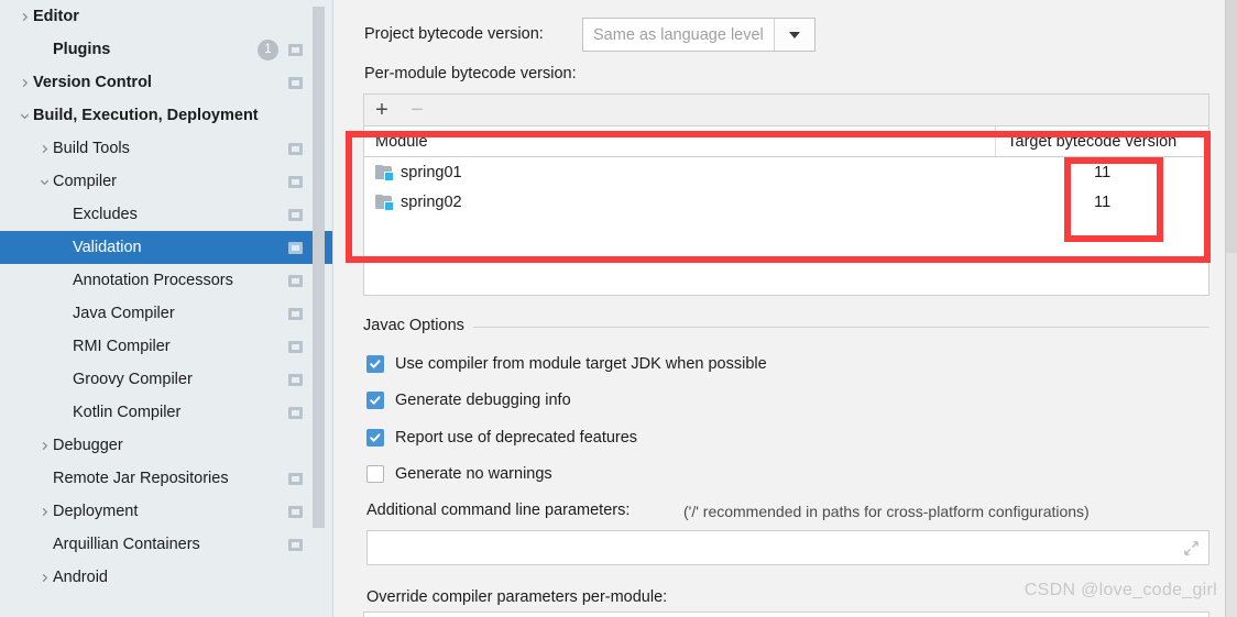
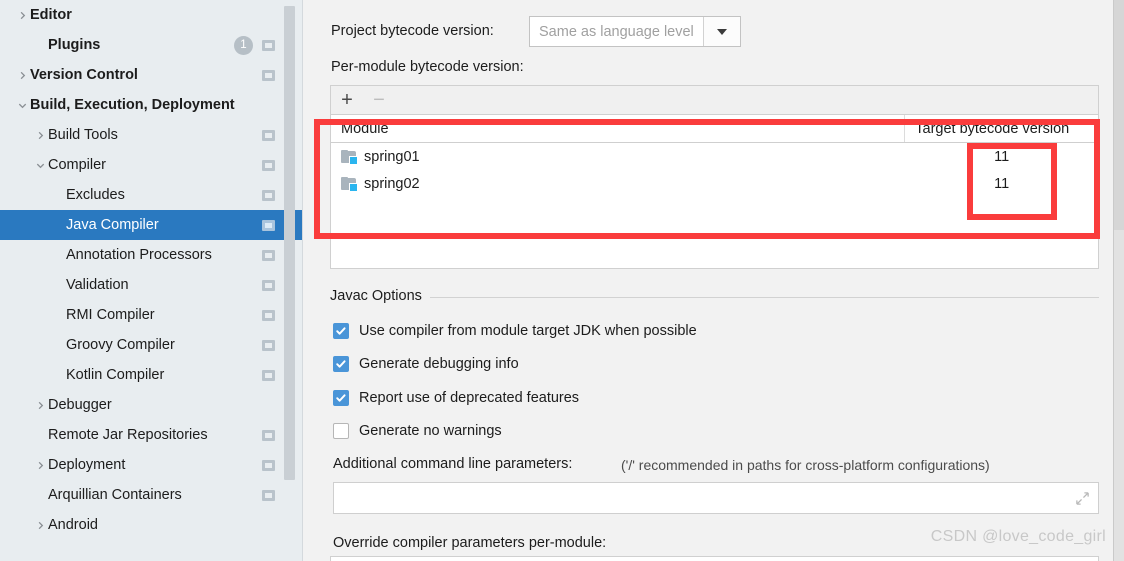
  Editor
  Plugins
  1
  Version Control
  Build, Execution, Deployment
  Build Tools
  Compiler
  Excludes
- Validation
+ Java Compiler
  Annotation Processors
- Java Compiler
+ Validation
  RMI Compiler
  Groovy Compiler
  Kotlin Compiler
  Debugger
  Remote Jar Repositories
  Deployment
  Arquillian Containers
  Android
  Project bytecode version:
  Same as language level
  Per-module bytecode version:
  +
  −
  Module
  Target bytecode version
  spring01
  11
  spring02
  11
  Javac Options
  Use compiler from module target JDK when possible
  Generate debugging info
  Report use of deprecated features
  Generate no warnings
  Additional command line parameters:
  ('/' recommended in paths for cross-platform configurations)
  Override compiler parameters per-module:
  CSDN @love_code_girl
